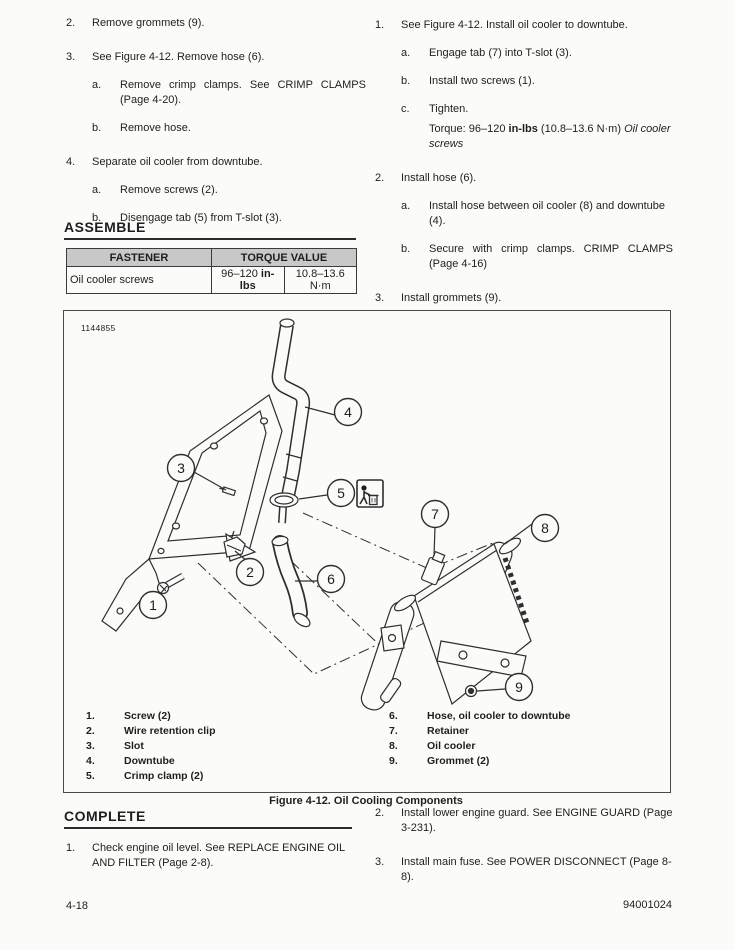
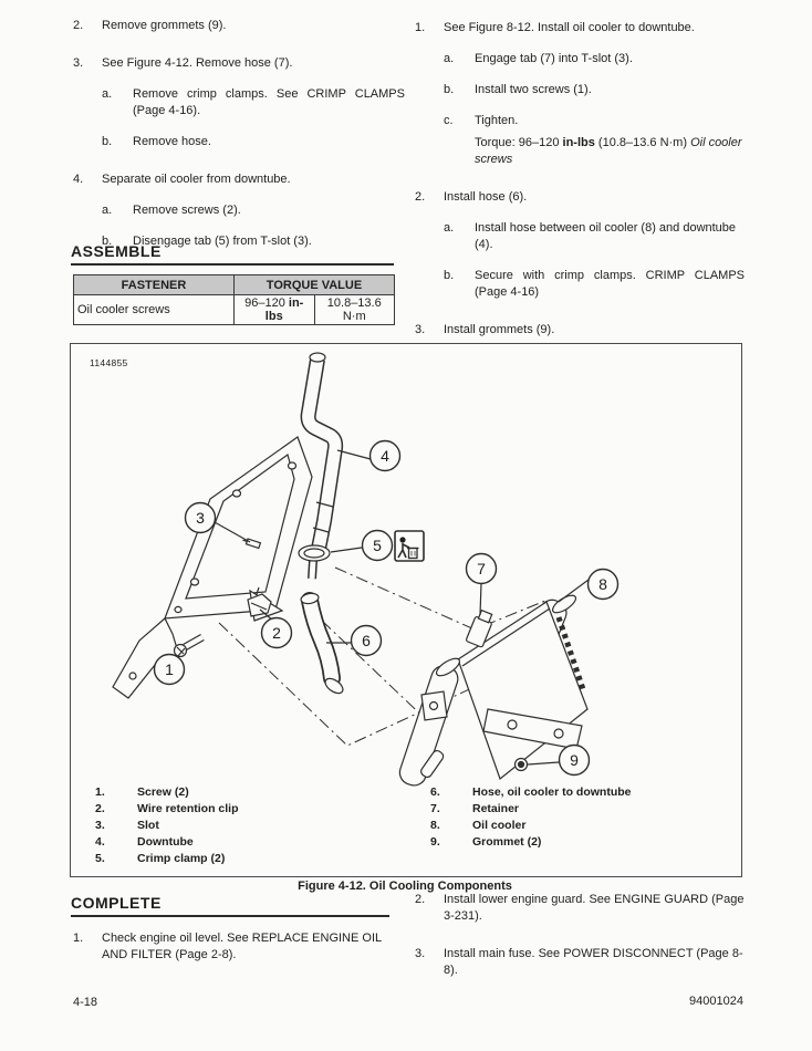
  2.
  Remove grommets (9).
  3.
- See Figure 4-12. Remove hose (6).
+ See Figure 4-12. Remove hose (7).
  a.
- Remove crimp clamps. See CRIMP CLAMPS (Page 4-20).
+ Remove crimp clamps. See CRIMP CLAMPS (Page 4-16).
  b.
  Remove hose.
  4.
  Separate oil cooler from downtube.
  a.
  Remove screws (2).
  b.
  Disengage tab (5) from T-slot (3).
  ASSEMBLE
  FASTENER	TORQUE VALUE
  Oil cooler screws	96–120 in-lbs	10.8–13.6 N·m
  1.
- See Figure 4-12. Install oil cooler to downtube.
+ See Figure 8-12. Install oil cooler to downtube.
  a.
  Engage tab (7) into T-slot (3).
  b.
  Install two screws (1).
  c.
  Tighten.
  Torque: 96–120 in-lbs (10.8–13.6 N·m) Oil cooler screws
  2.
  Install hose (6).
  a.
  Install hose between oil cooler (8) and downtube (4).
  b.
  Secure with crimp clamps. CRIMP CLAMPS (Page 4-16)
  3.
  Install grommets (9).
  1144855
  1
  2
  3
  4
  5
  6
  7
  8
  9
  1.
  Screw (2)
  2.
  Wire retention clip
  3.
  Slot
  4.
  Downtube
  5.
  Crimp clamp (2)
  6.
  Hose, oil cooler to downtube
  7.
  Retainer
  8.
  Oil cooler
  9.
  Grommet (2)
  Figure 4-12. Oil Cooling Components
  COMPLETE
  1.
  Check engine oil level. See REPLACE ENGINE OIL AND FILTER (Page 2-8).
  2.
  Install lower engine guard. See ENGINE GUARD (Page 3-231).
  3.
  Install main fuse. See POWER DISCONNECT (Page 8-8).
  4-18
  94001024
